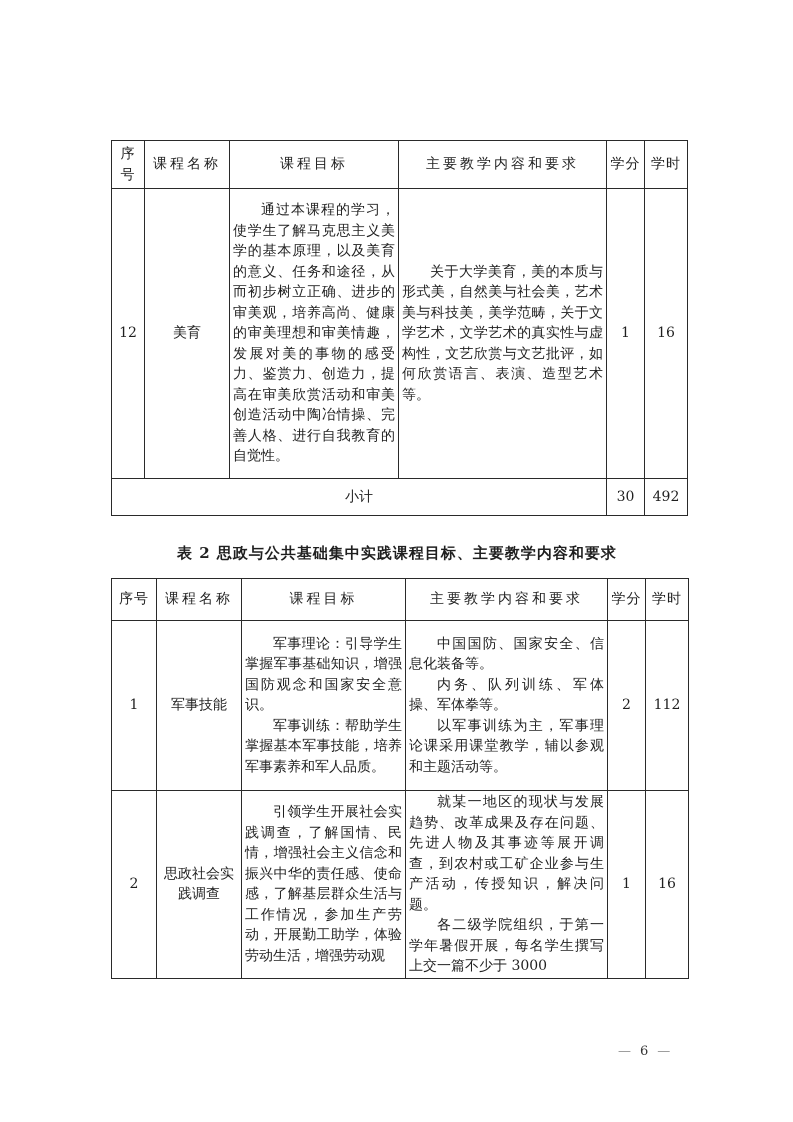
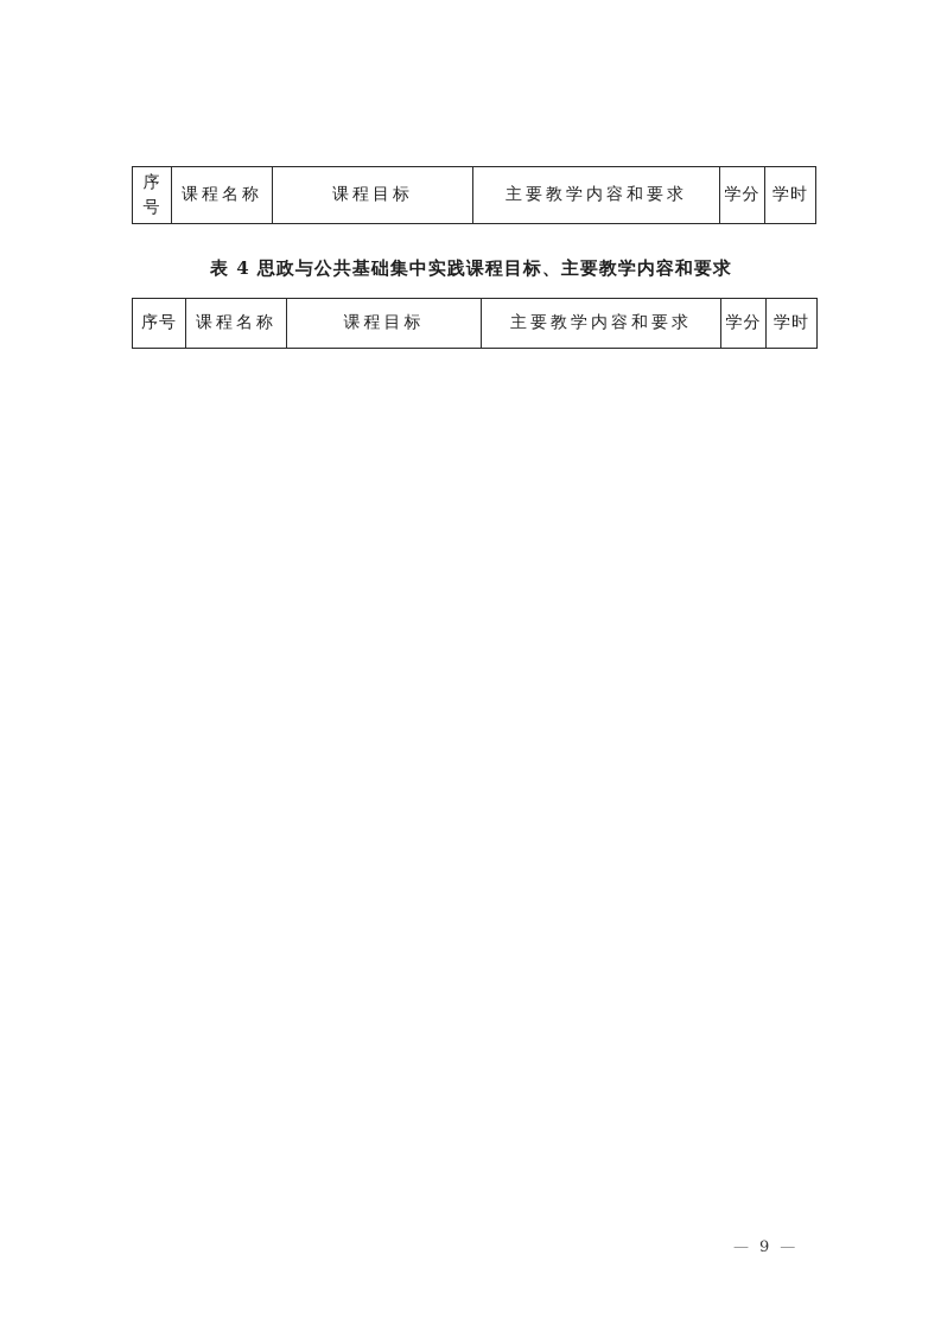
  序号	课程名称	课程目标	主要教学内容和要求	学分	学时
- 12	美育	通过本课程的学习，使学生了解马克思主义美学的基本原理，以及美育的意义、任务和途径，从而初步树立正确、进步的审美观，培养高尚、健康的审美理想和审美情趣，发展对美的事物的感受力、鉴赏力、创造力，提高在审美欣赏活动和审美创造活动中陶冶情操、完善人格、进行自我教育的自觉性。	关于大学美育，美的本质与形式美，自然美与社会美，艺术美与科技美，美学范畴，关于文学艺术，文学艺术的真实性与虚构性，文艺欣赏与文艺批评，如何欣赏语言、表演、造型艺术等。	1	16
- 小计	30	492
- 表 2 思政与公共基础集中实践课程目标、主要教学内容和要求
+ 表 4 思政与公共基础集中实践课程目标、主要教学内容和要求
  序号	课程名称	课程目标	主要教学内容和要求	学分	学时
- 1	军事技能	军事理论：引导学生掌握军事基础知识，增强国防观念和国家安全意识。 军事训练：帮助学生掌握基本军事技能，培养军事素养和军人品质。	中国国防、国家安全、信息化装备等。 内务、队列训练、军体操、军体拳等。 以军事训练为主，军事理论课采用课堂教学，辅以参观和主题活动等。	2	112
- 2	思政社会实践调查	引领学生开展社会实践调查，了解国情、民情，增强社会主义信念和振兴中华的责任感、使命感，了解基层群众生活与工作情况，参加生产劳动，开展勤工助学，体验劳动生活，增强劳动观	就某一地区的现状与发展趋势、改革成果及存在问题、先进人物及其事迹等展开调查，到农村或工矿企业参与生产活动，传授知识，解决问题。 各二级学院组织，于第一学年暑假开展，每名学生撰写上交一篇不少于 3000	1	16
  —
- 6
+ 9
  —
